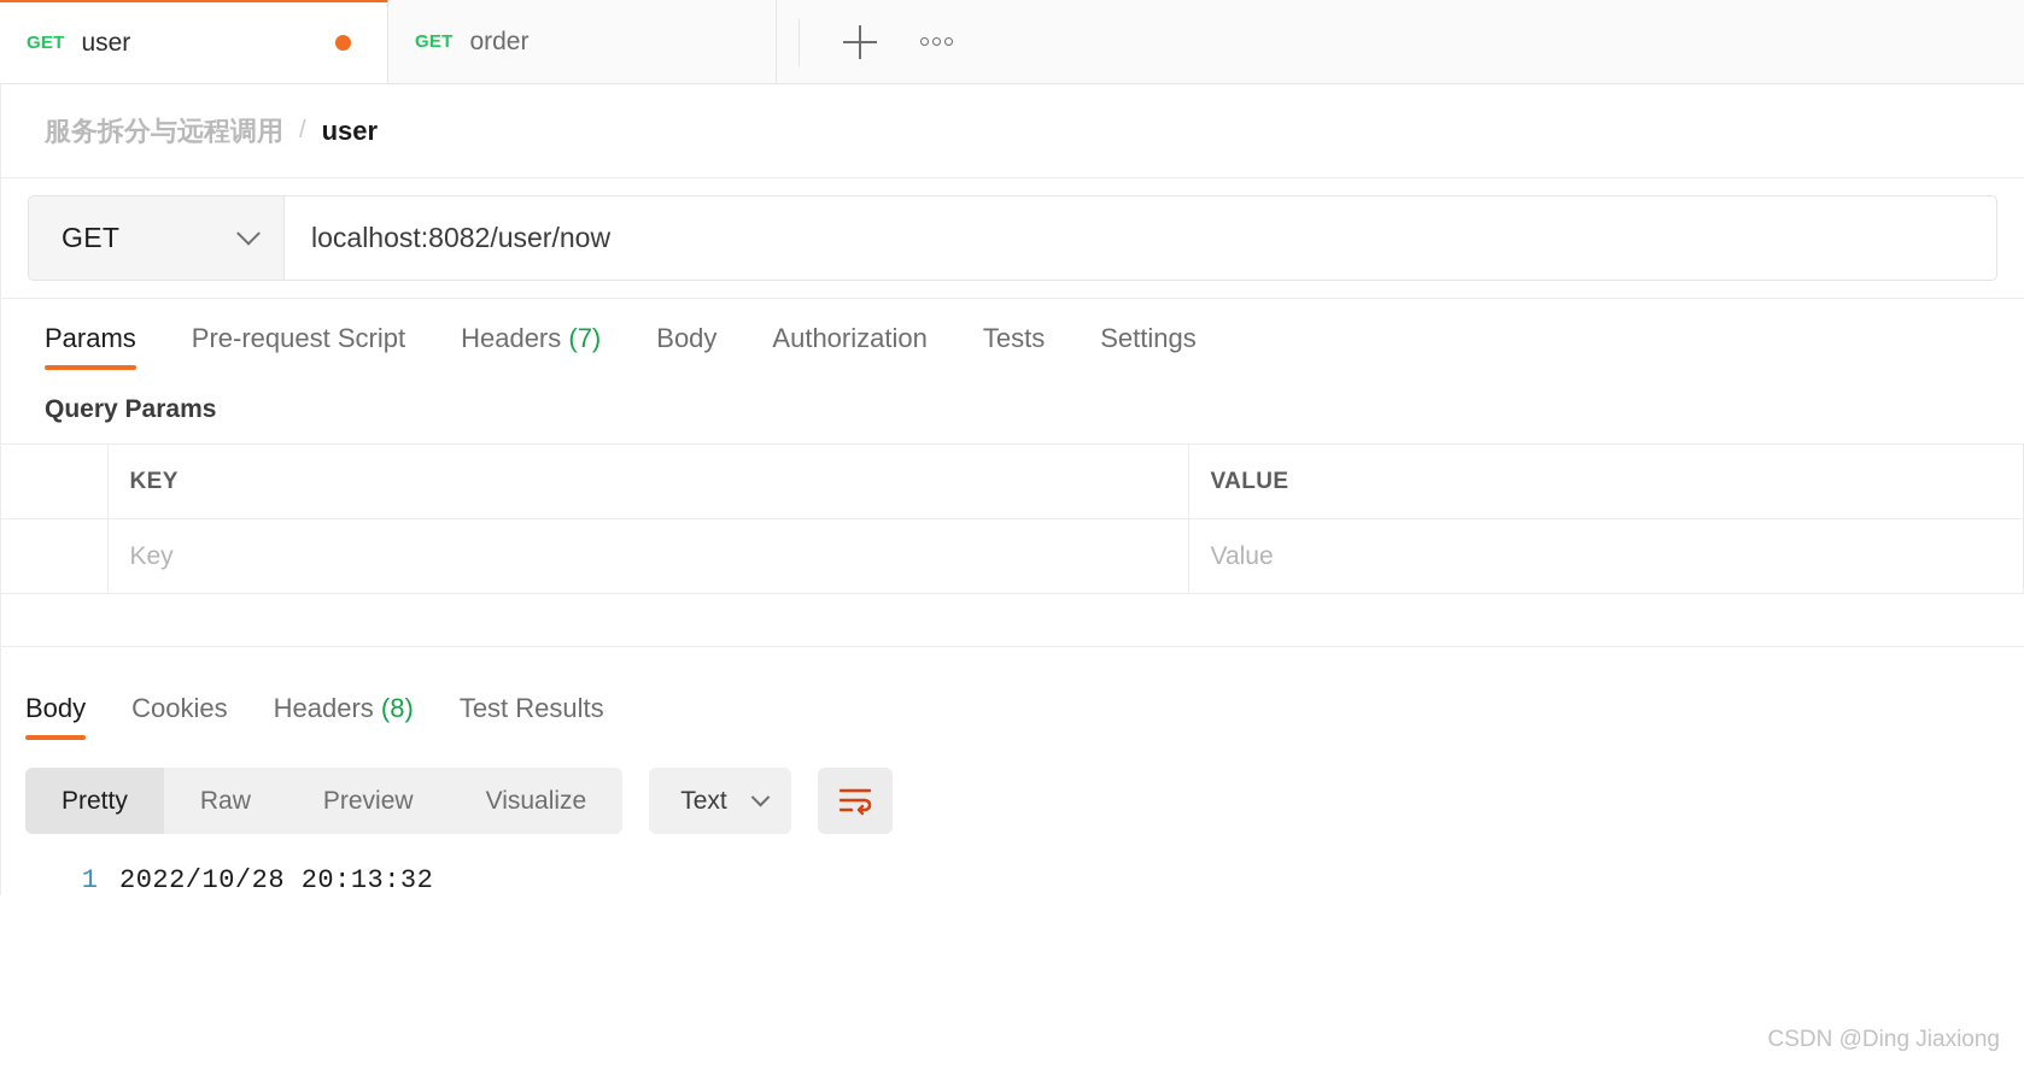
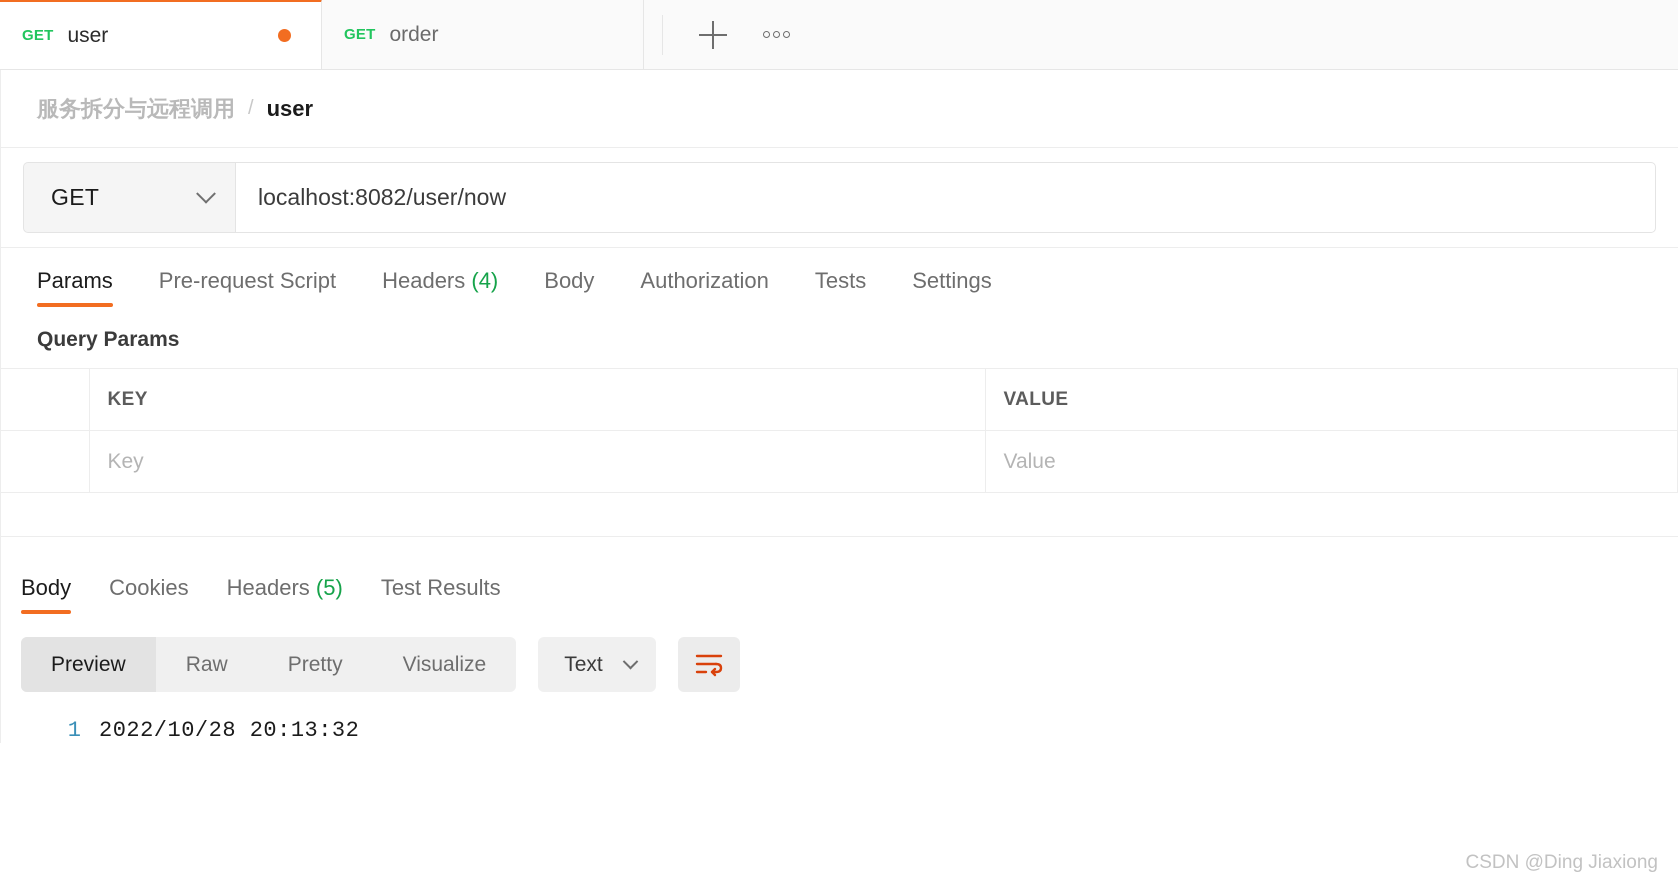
  GET
  user
  GET
  order
  服务拆分与远程调用
  /
  user
  GET
  localhost:8082/user/now
  Params
  Pre-request Script
- Headers (7)
+ Headers (4)
  Body
  Authorization
  Tests
  Settings
  Query Params
  	KEY	VALUE
  	Key	Value
  Body
  Cookies
- Headers (8)
+ Headers (5)
  Test Results
- Pretty
+ Preview
  Raw
- Preview
+ Pretty
  Visualize
  Text
  1
  2022/10/28 20:13:32
  CSDN @Ding Jiaxiong
